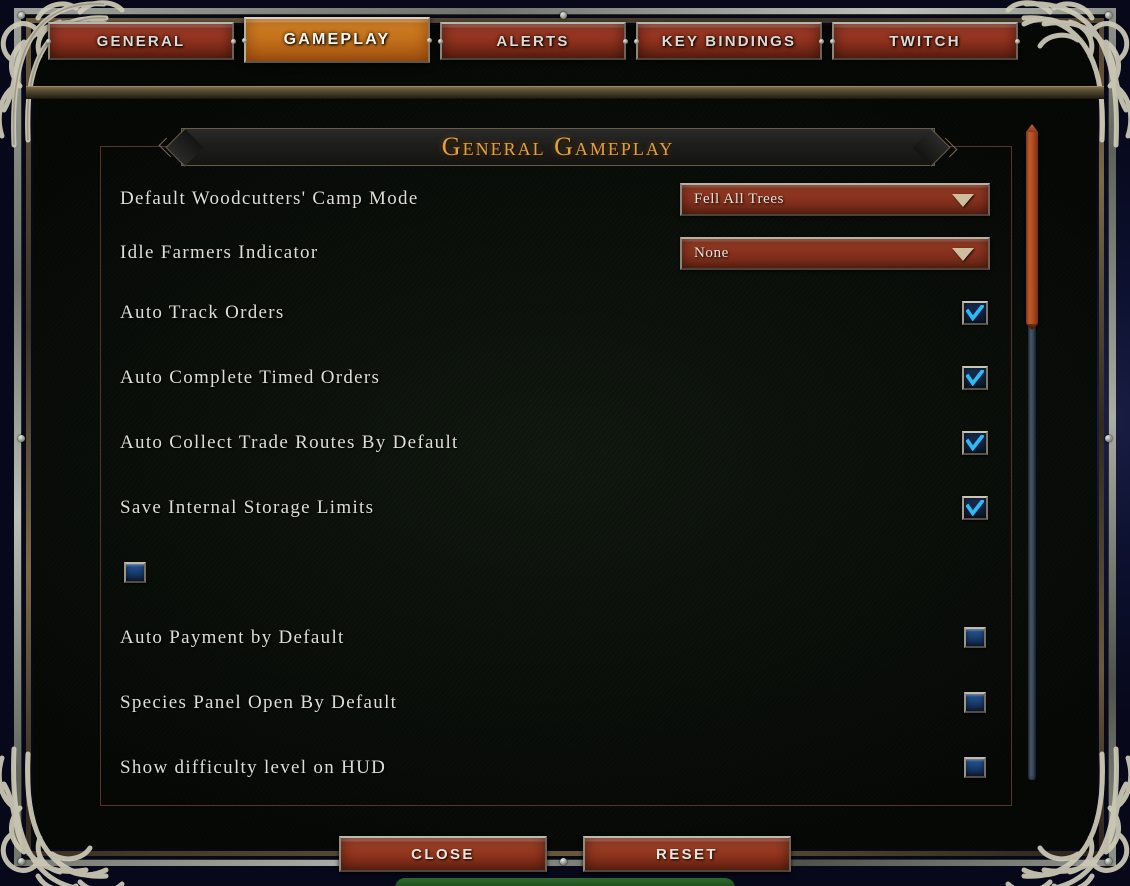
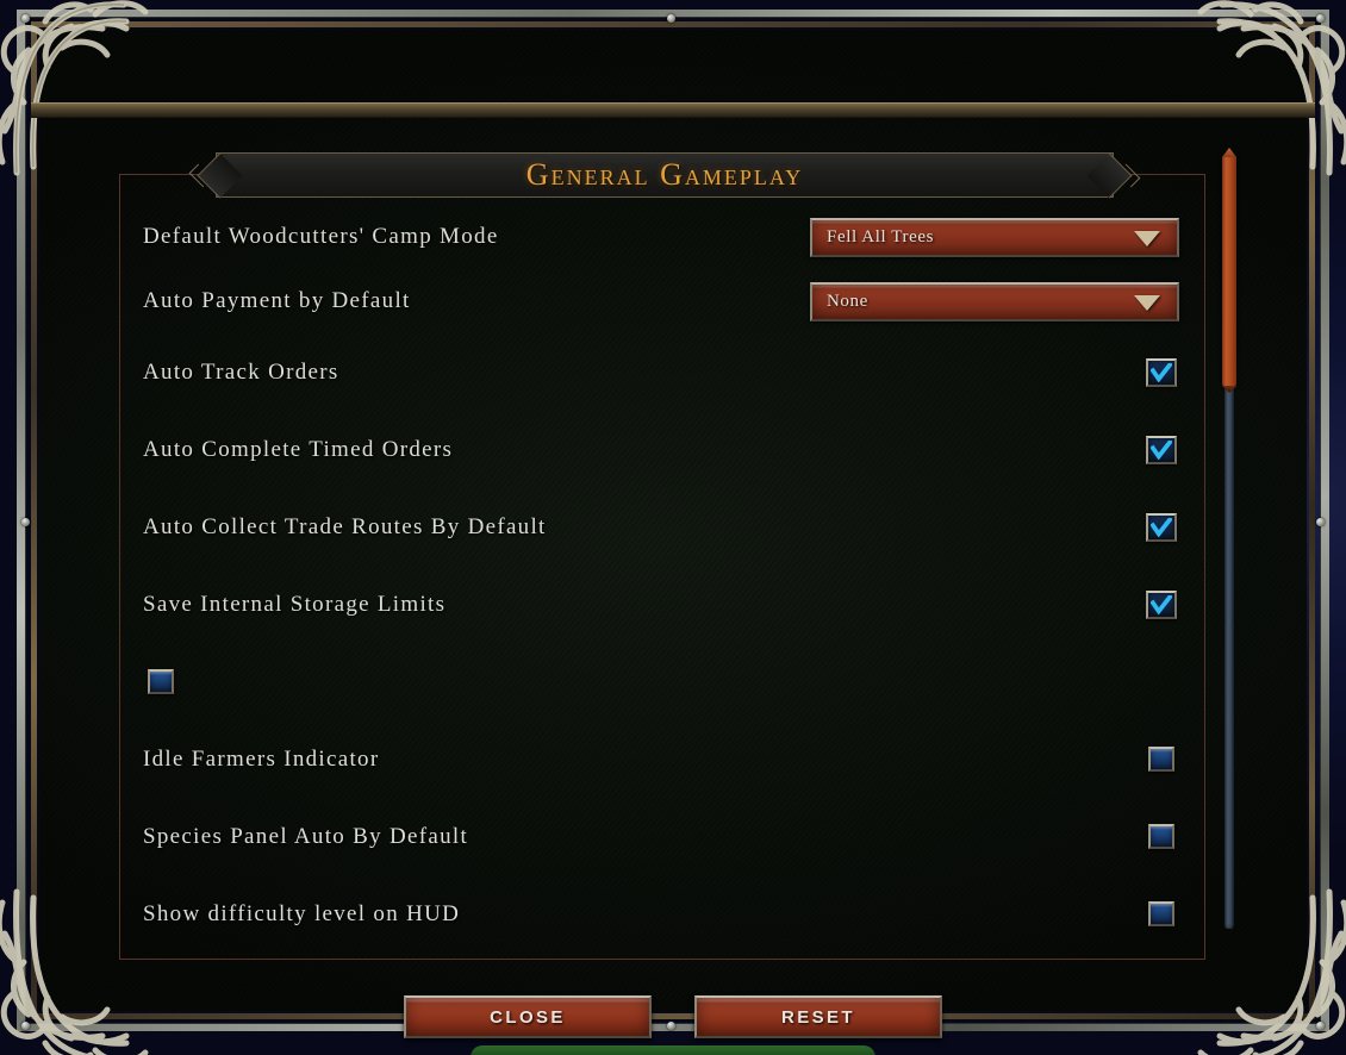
- GENERAL
- GAMEPLAY
- ALERTS
- KEY BINDINGS
- TWITCH
  General Gameplay
  Default Woodcutters' Camp Mode
  Fell All Trees
- Idle Farmers Indicator
+ Auto Payment by Default
  None
  Auto Track Orders
  Auto Complete Timed Orders
  Auto Collect Trade Routes By Default
  Save Internal Storage Limits
- Auto Payment by Default
+ Idle Farmers Indicator
- Species Panel Open By Default
+ Species Panel Auto By Default
  Show difficulty level on HUD
  CLOSE
  RESET
